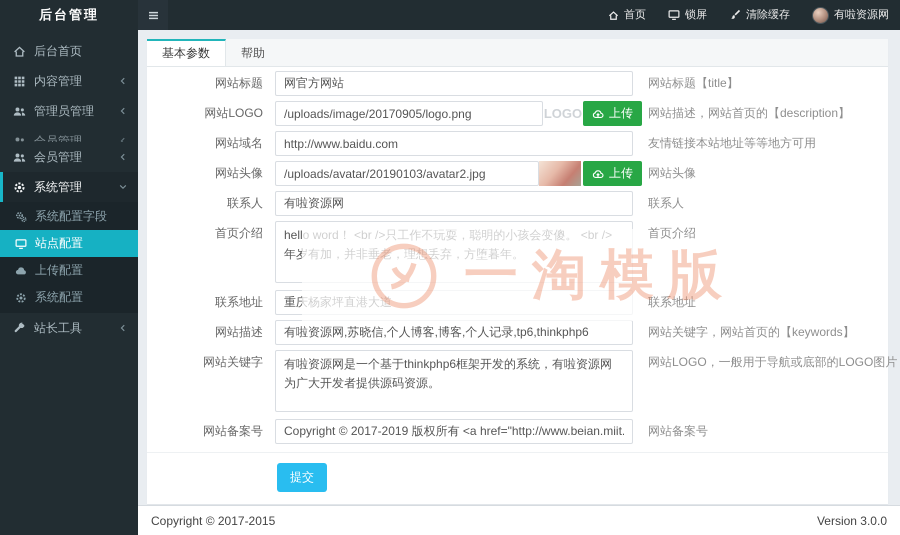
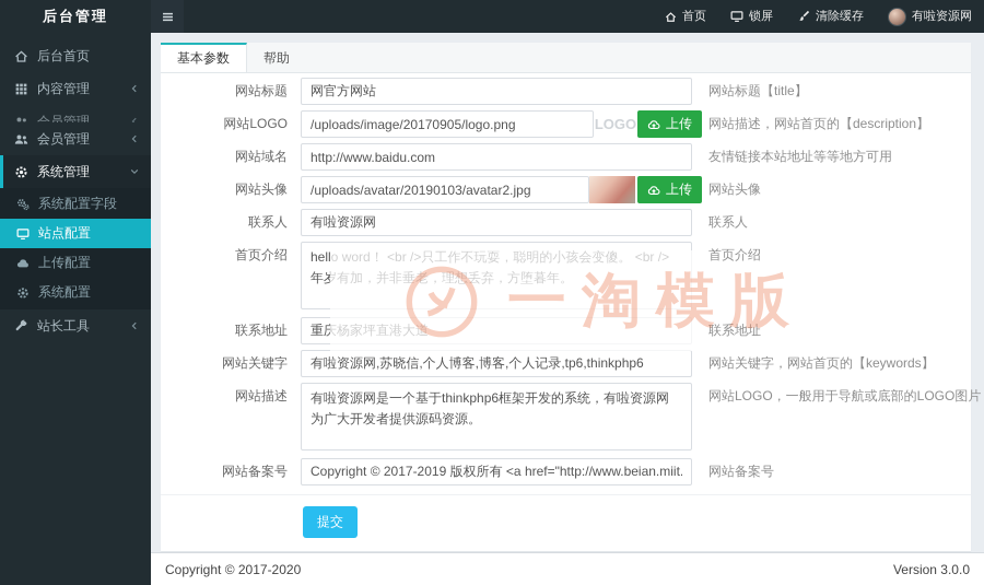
  后台管理
  首页
  锁屏
  清除缓存
  有啦资源网
  后台首页
  内容管理
- 管理员管理
  会员管理
  会员管理
  系统管理
  系统配置字段
  站点配置
  上传配置
  系统配置
  站长工具
  基本参数
  帮助
  网站标题
  网官方网站
  网站标题【title】
  网站LOGO
  /uploads/image/20170905/logo.png
  LOGO
  上传
  网站描述，网站首页的【description】
  网站域名
  http://www.baidu.com
  友情链接本站地址等等地方可用
  网站头像
  /uploads/avatar/20190103/avatar2.jpg
  上传
  网站头像
  联系人
  有啦资源网
  联系人
  首页介绍
  首页介绍
  联系地址
  重庆杨家坪直港大道
  联系地址
- 网站描述
+ 网站关键字
  有啦资源网,苏晓信,个人博客,博客,个人记录,tp6,thinkphp6
  网站关键字，网站首页的【keywords】
- 网站关键字
+ 网站描述
  网站LOGO，一般用于导航或底部的LOGO图片
  网站备案号
  Copyright © 2017-2019 版权所有 <a href="http://www.beian.miit.
  网站备案号
  提交
- Copyright © 2017-2015
+ Copyright © 2017-2020
  Version 3.0.0
  一淘模版
